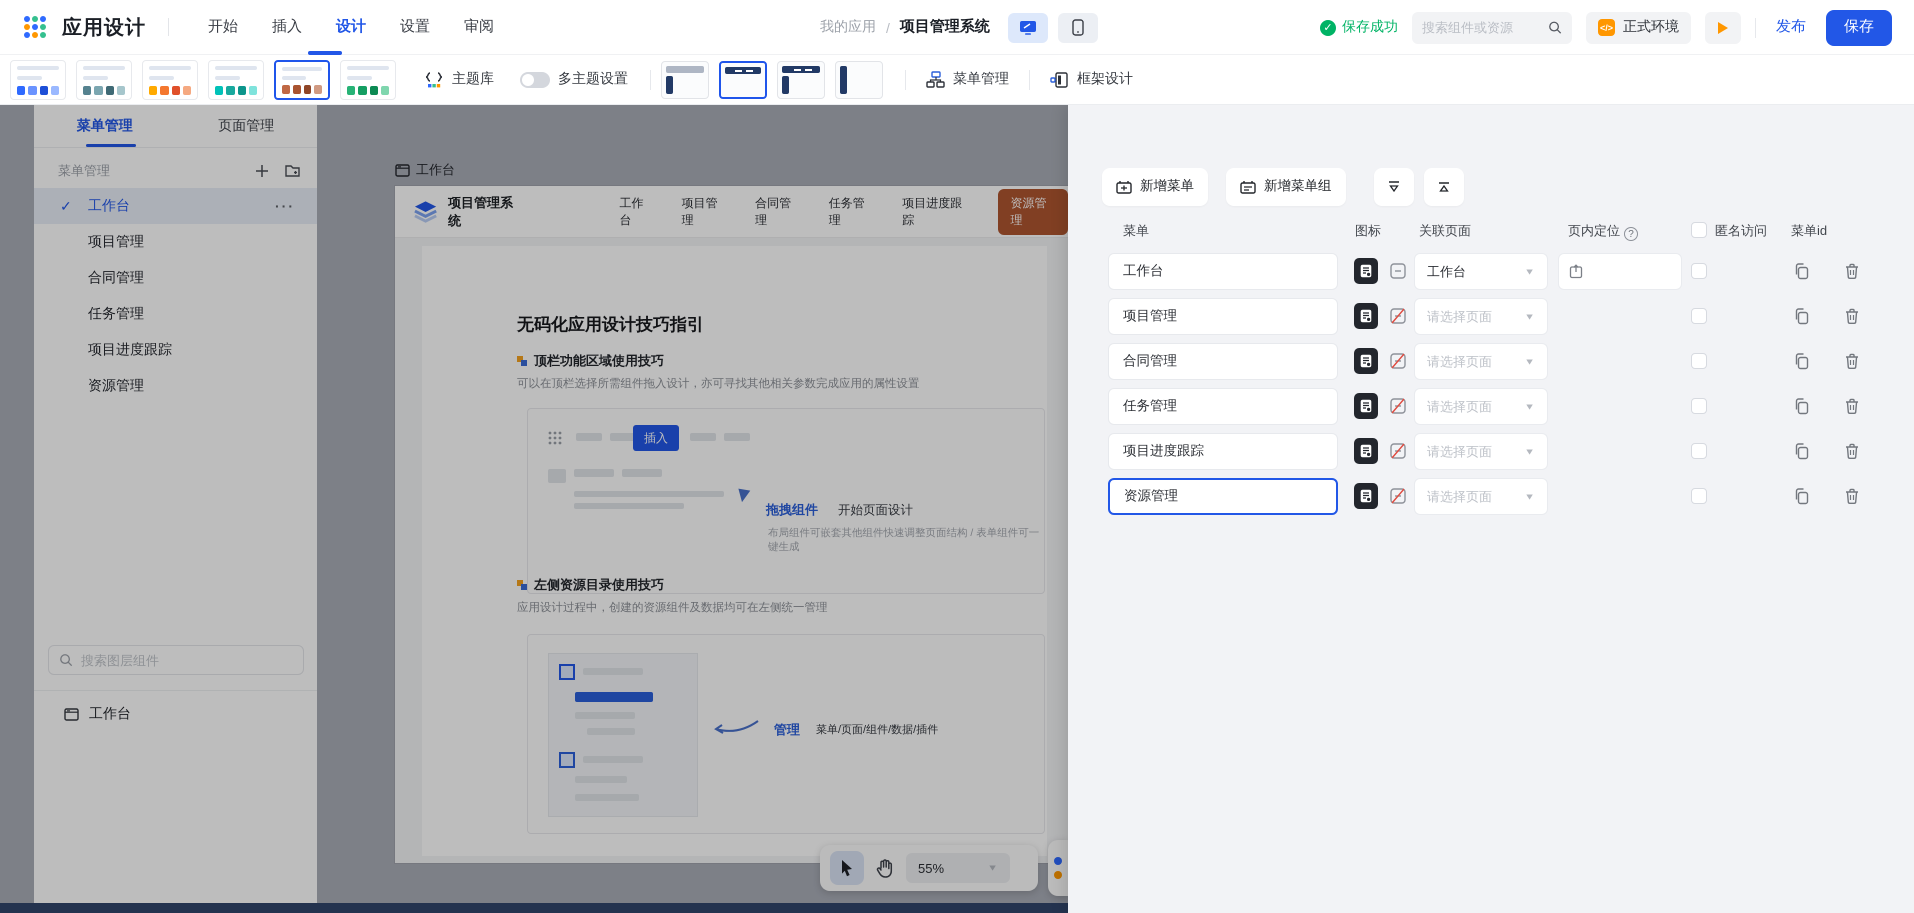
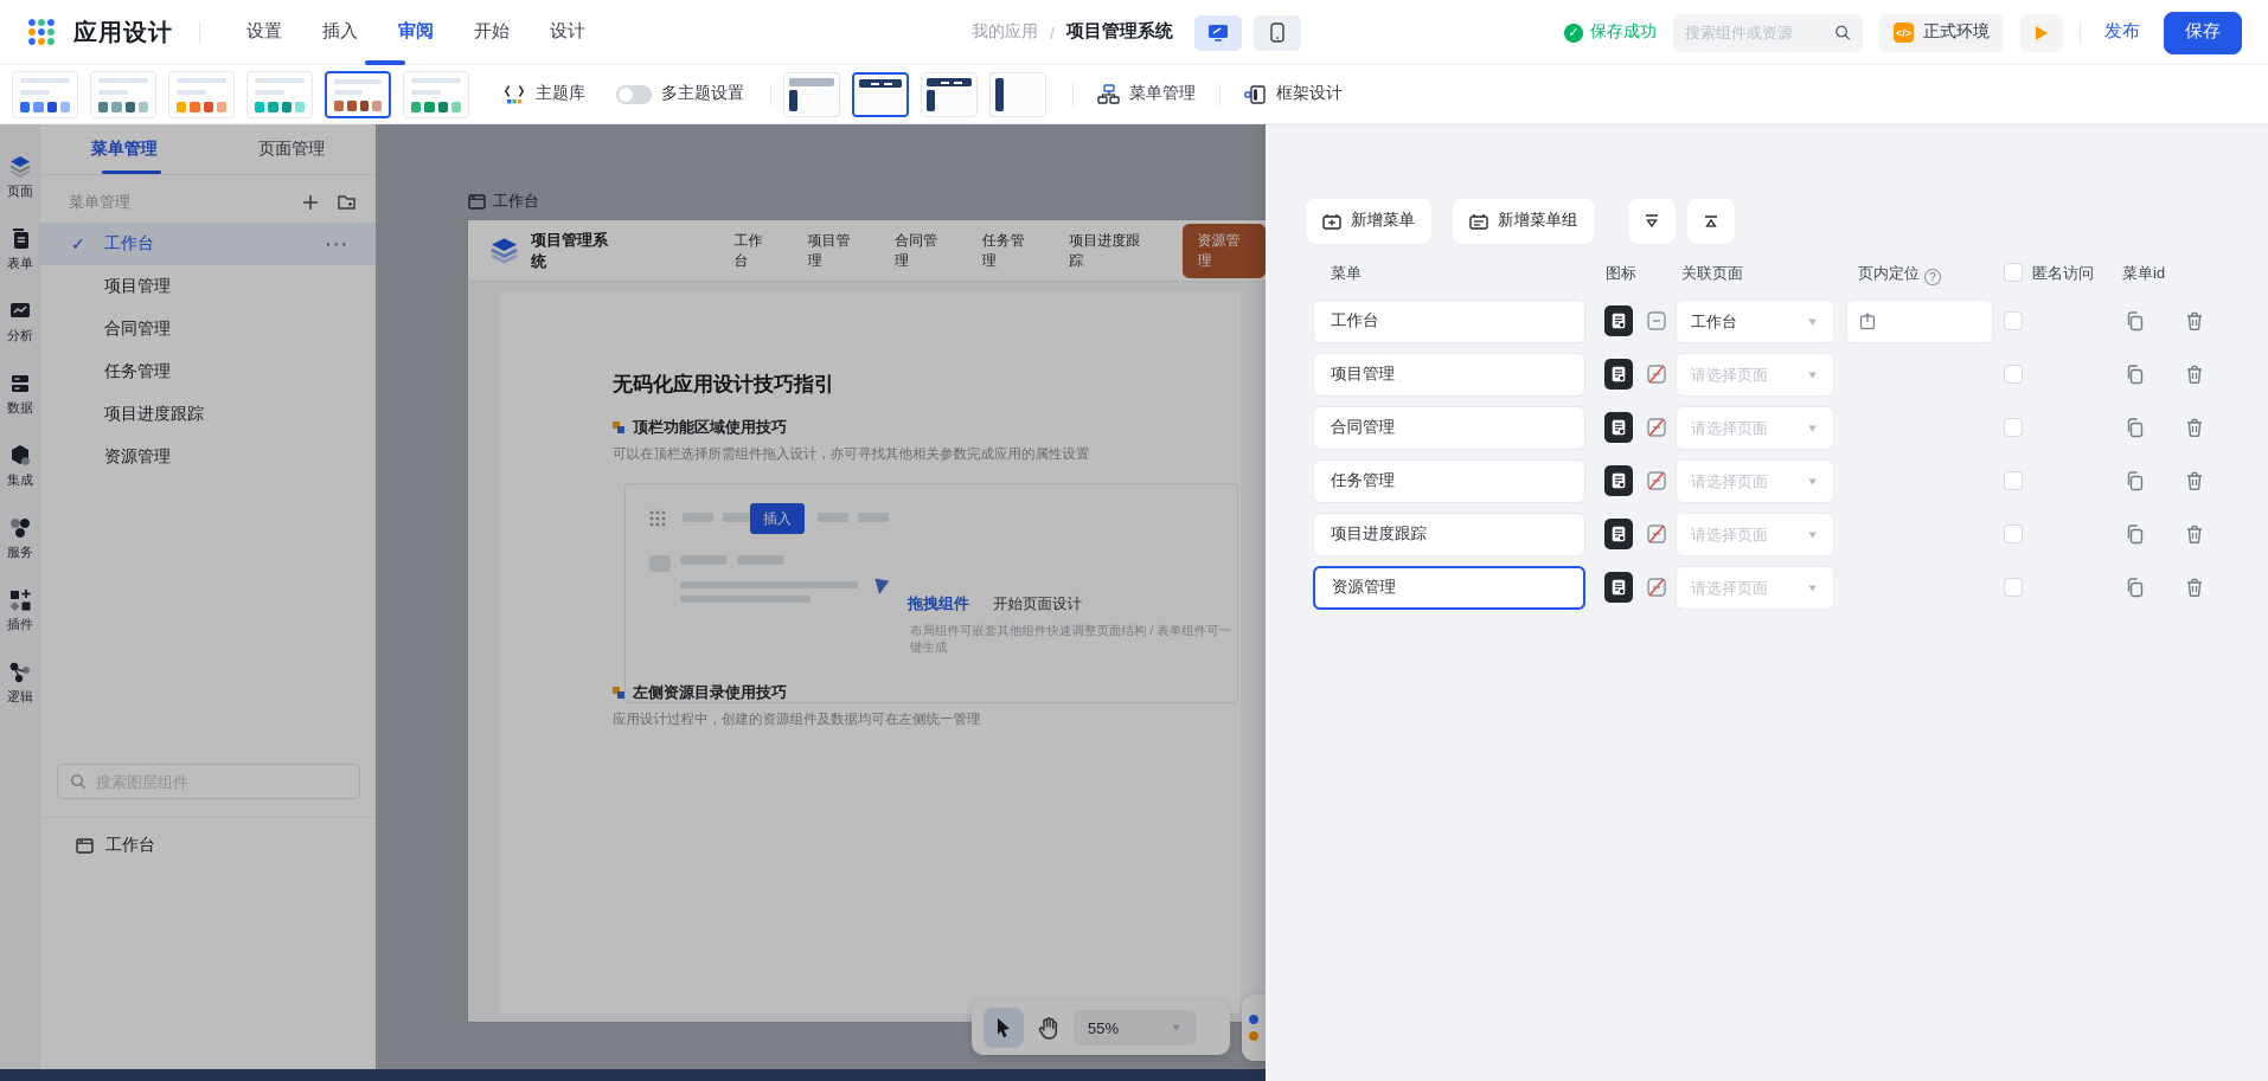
  应用设计
- 开始
+ 设置
  插入
- 设计
+ 审阅
- 设置
+ 开始
- 审阅
+ 设计
  我的应用
  /
  项目管理系统
  ✓
  保存成功
  搜索组件或资源
  </>
  正式环境
  发布
  保存
  主题库
  多主题设置
  菜单管理
  框架设计
+ 页面
+ 表单
+ 分析
+ 数据
+ 集成
+ 服务
+ 插件
+ 逻辑
  菜单管理
  页面管理
  菜单管理
  ✓
  工作台
  ···
  项目管理
  合同管理
  任务管理
  项目进度跟踪
  资源管理
  搜索图层组件
  工作台
  工作台
  项目管理系统
  工作台
  项目管理
  合同管理
  任务管理
  项目进度跟踪
  资源管理
  无码化应用设计技巧指引
  顶栏功能区域使用技巧
  可以在顶栏选择所需组件拖入设计，亦可寻找其他相关参数完成应用的属性设置
  插入
  拖拽组件
  开始页面设计
  布局组件可嵌套其他组件快速调整页面结构 / 表单组件可一键生成
  左侧资源目录使用技巧
  应用设计过程中，创建的资源组件及数据均可在左侧统一管理
- 管理
- 菜单/页面/组件/数据/插件
  55%
  ▼
  新增菜单
  新增菜单组
  菜单
  图标
  关联页面
  页内定位 ?
  匿名访问
  菜单id
  工作台
  工作台
  ▼
  项目管理
  请选择页面
  ▼
  合同管理
  请选择页面
  ▼
  任务管理
  请选择页面
  ▼
  项目进度跟踪
  请选择页面
  ▼
  资源管理
  请选择页面
  ▼
